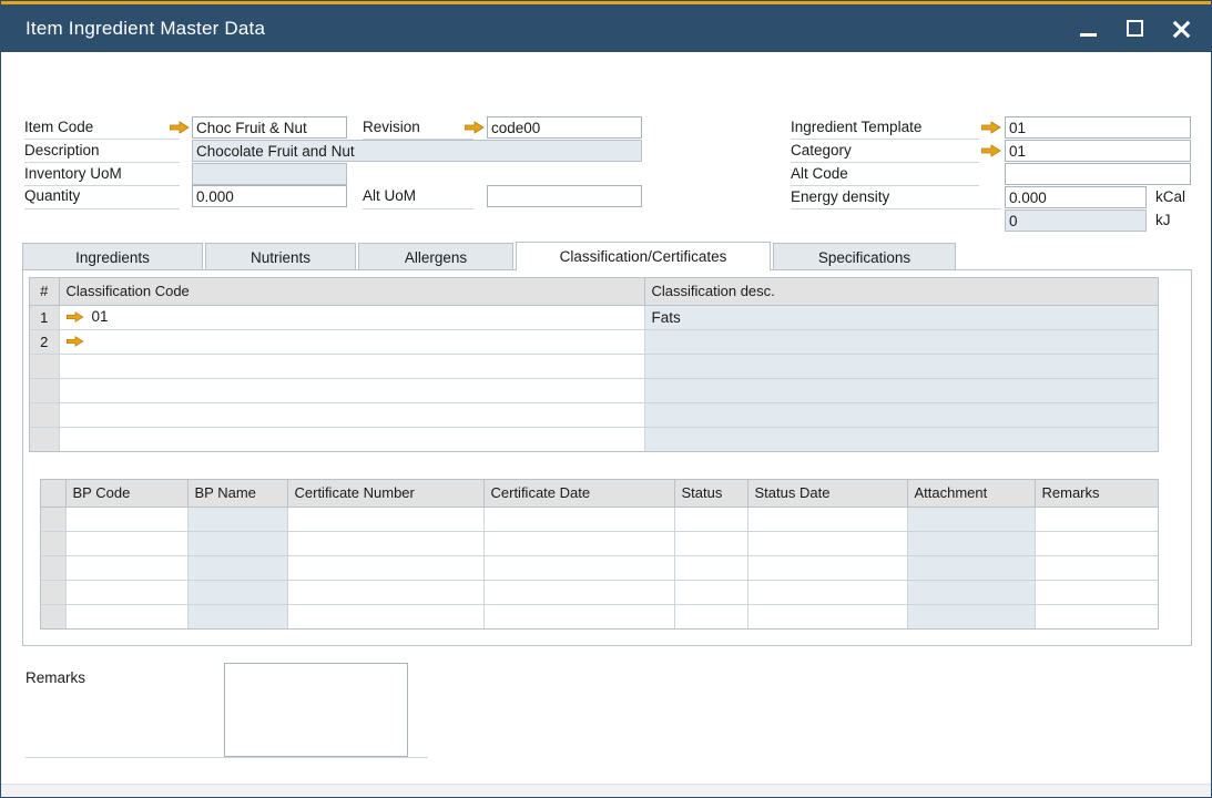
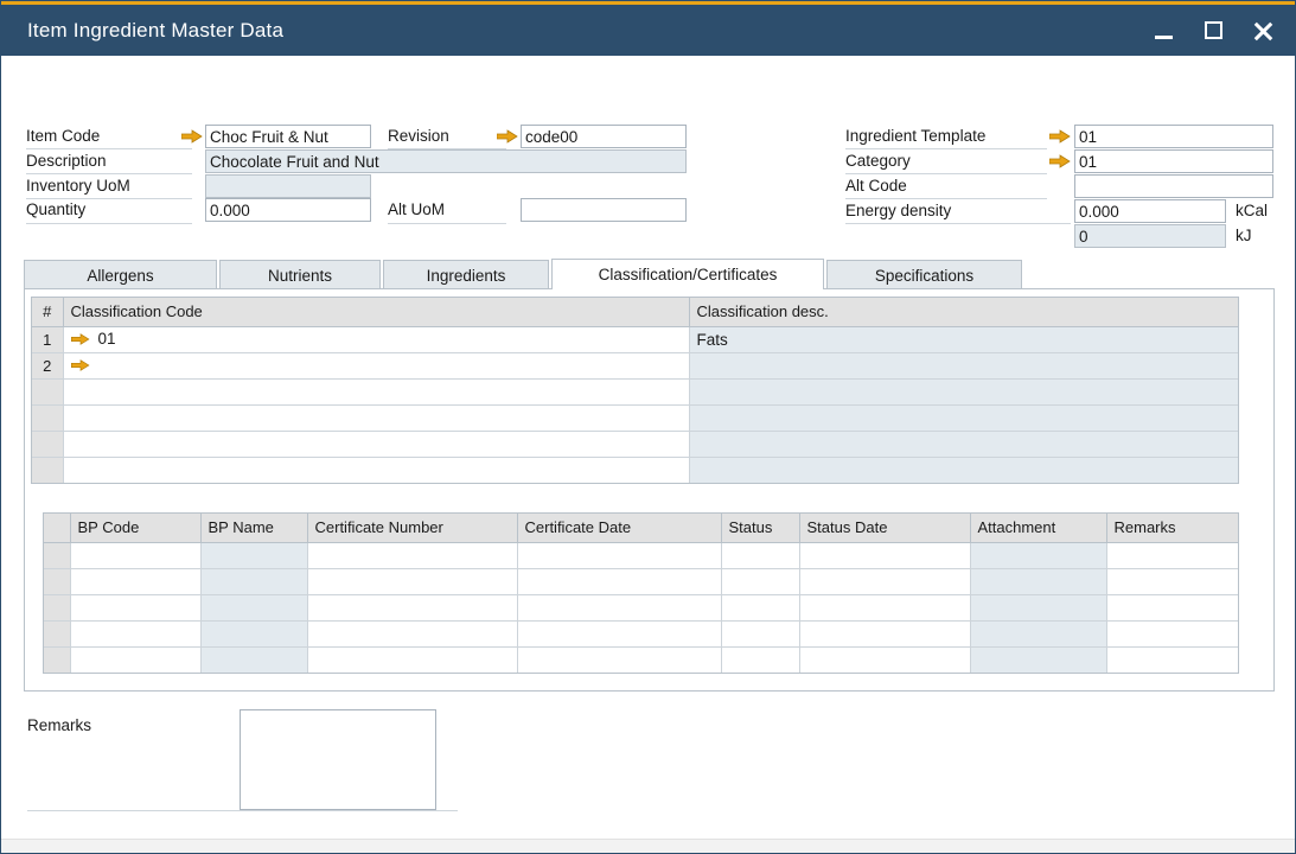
  Item Ingredient Master Data
  Item Code
  Choc Fruit & Nut
  Revision
  code00
  Description
  Chocolate Fruit and Nut
  Inventory UoM
  Quantity
  0.000
  Alt UoM
  Ingredient Template
  01
  Category
  01
  Alt Code
  Energy density
  0.000
  kCal
  0
  kJ
- Ingredients
+ Allergens
  Nutrients
- Allergens
+ Ingredients
  Classification/Certificates
  Specifications
  #	Classification Code	Classification desc.
  1	01	Fats
  2
  	BP Code	BP Name	Certificate Number	Certificate Date	Status	Status Date	Attachment	Remarks
  Remarks
